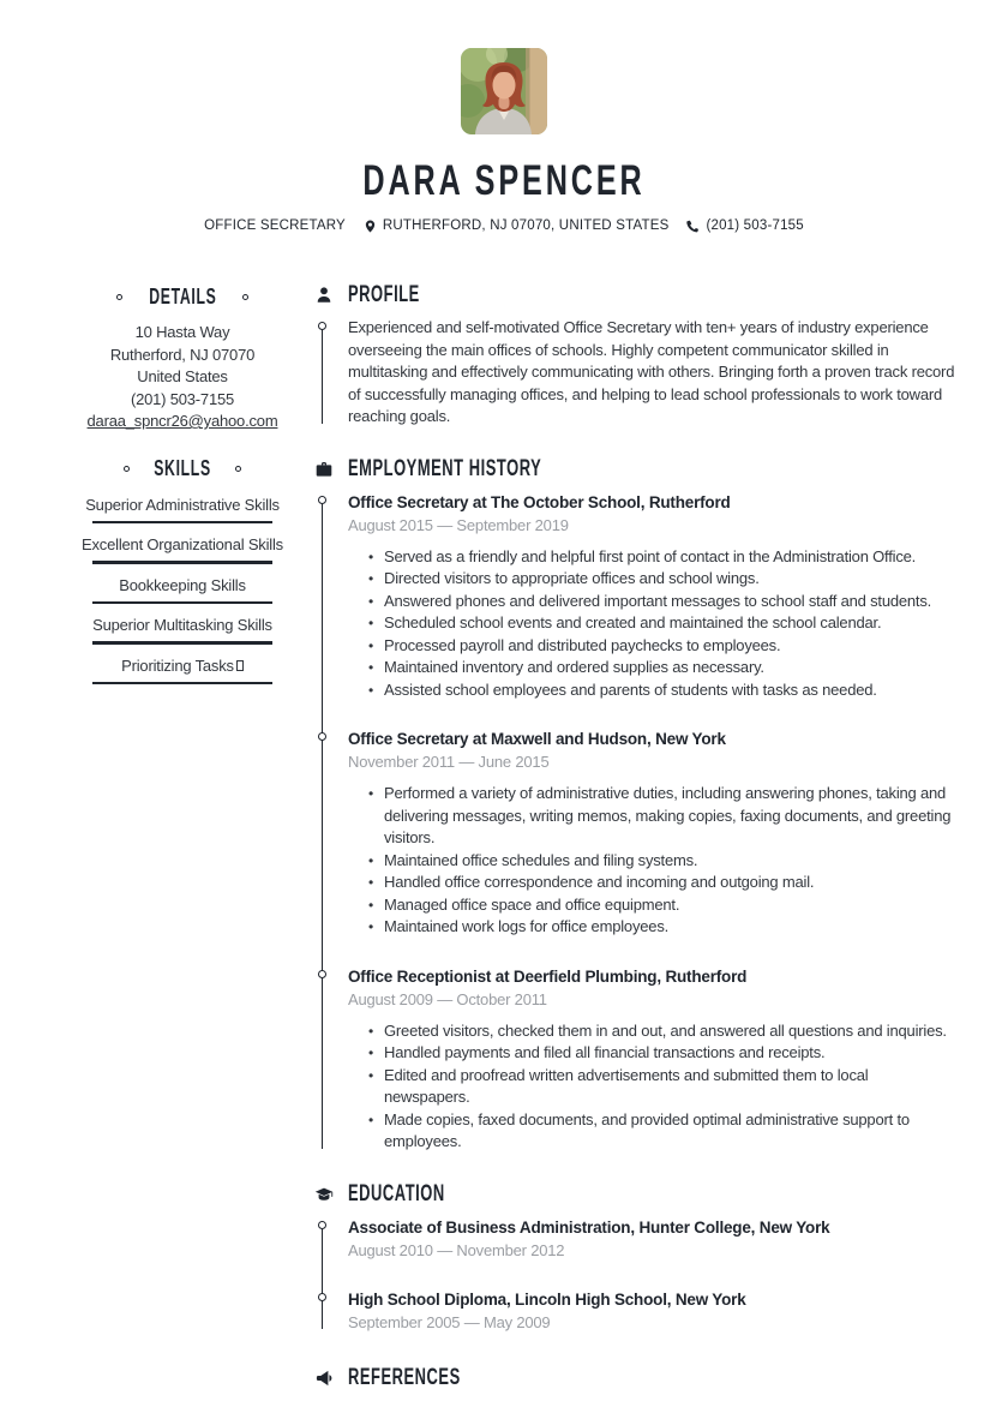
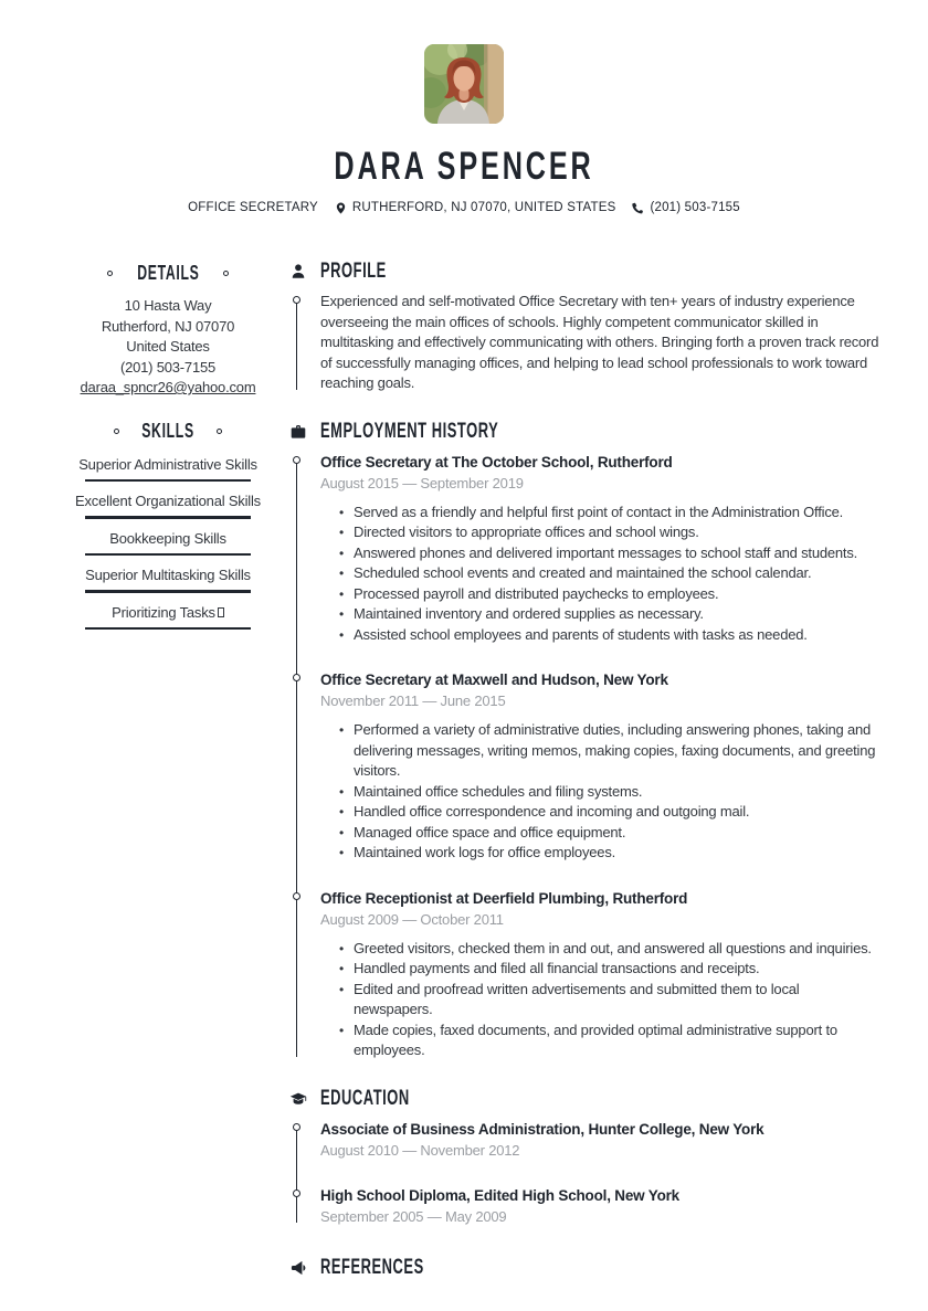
  DARA SPENCER
  OFFICE SECRETARY
  RUTHERFORD, NJ 07070, UNITED STATES
  (201) 503-7155
  DETAILS
  10 Hasta Way
  Rutherford, NJ 07070
  United States
  (201) 503-7155
  daraa_spncr26@yahoo.com
  SKILLS
  Superior Administrative Skills
  Excellent Organizational Skills
  Bookkeeping Skills
  Superior Multitasking Skills
  Prioritizing Tasks
  PROFILE
  Experienced and self-motivated Office Secretary with ten+ years of industry experience overseeing the main offices of schools. Highly competent communicator skilled in multitasking and effectively communicating with others. Bringing forth a proven track record of successfully managing offices, and helping to lead school professionals to work toward reaching goals.
  EMPLOYMENT HISTORY
  Office Secretary at The October School, Rutherford
  August 2015 — September 2019
  Served as a friendly and helpful first point of contact in the Administration Office.
  Directed visitors to appropriate offices and school wings.
  Answered phones and delivered important messages to school staff and students.
  Scheduled school events and created and maintained the school calendar.
  Processed payroll and distributed paychecks to employees.
  Maintained inventory and ordered supplies as necessary.
  Assisted school employees and parents of students with tasks as needed.
  Office Secretary at Maxwell and Hudson, New York
  November 2011 — June 2015
  Performed a variety of administrative duties, including answering phones, taking and delivering messages, writing memos, making copies, faxing documents, and greeting visitors.
  Maintained office schedules and filing systems.
  Handled office correspondence and incoming and outgoing mail.
  Managed office space and office equipment.
  Maintained work logs for office employees.
  Office Receptionist at Deerfield Plumbing, Rutherford
  August 2009 — October 2011
  Greeted visitors, checked them in and out, and answered all questions and inquiries.
  Handled payments and filed all financial transactions and receipts.
  Edited and proofread written advertisements and submitted them to local newspapers.
  Made copies, faxed documents, and provided optimal administrative support to employees.
  EDUCATION
  Associate of Business Administration, Hunter College, New York
  August 2010 — November 2012
- High School Diploma, Lincoln High School, New York
+ High School Diploma, Edited High School, New York
  September 2005 — May 2009
  REFERENCES
